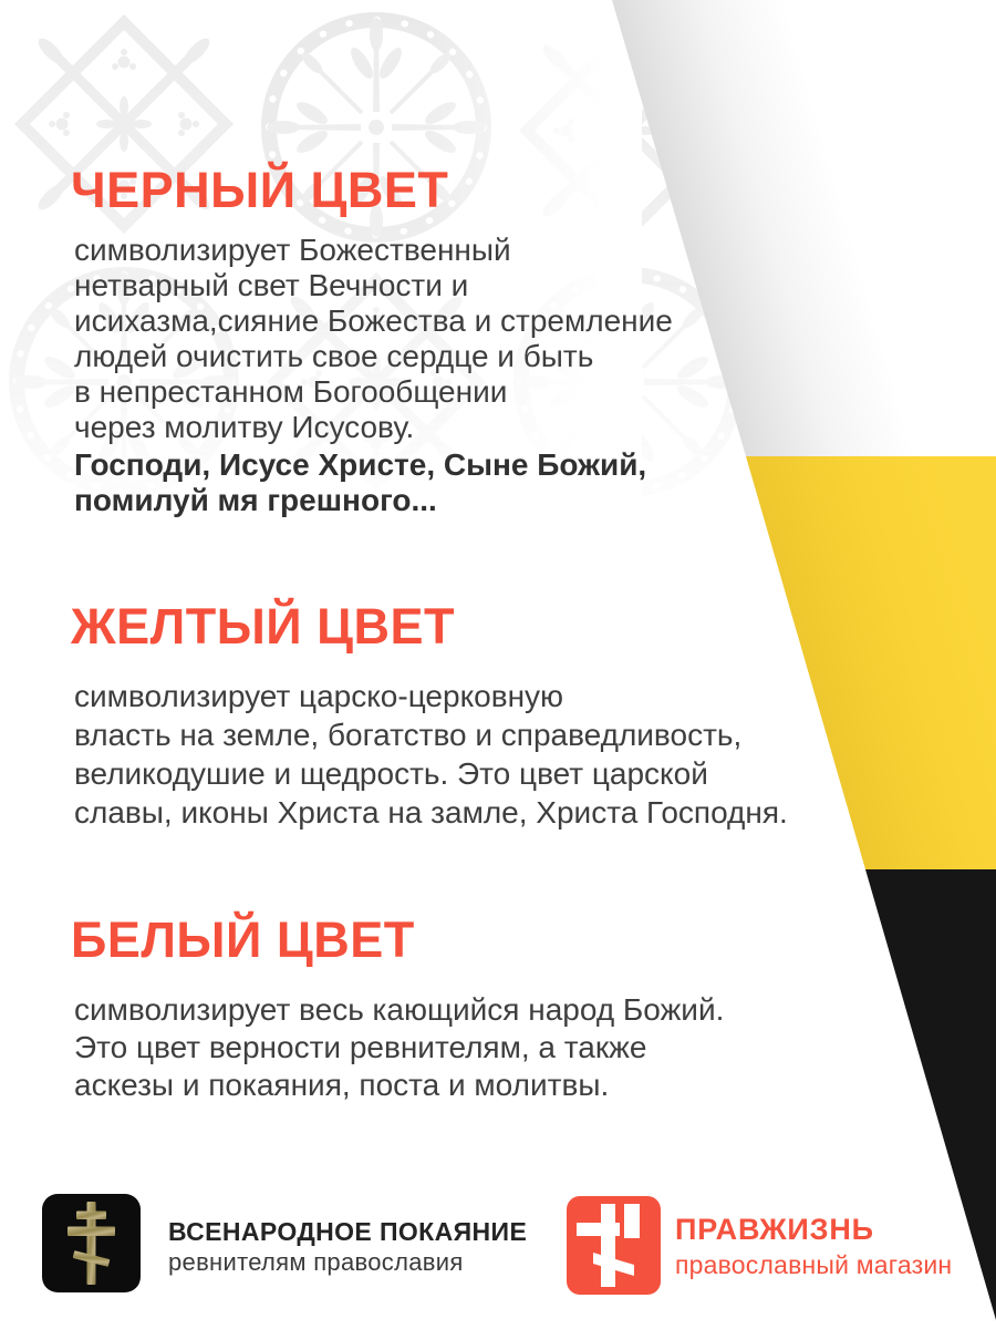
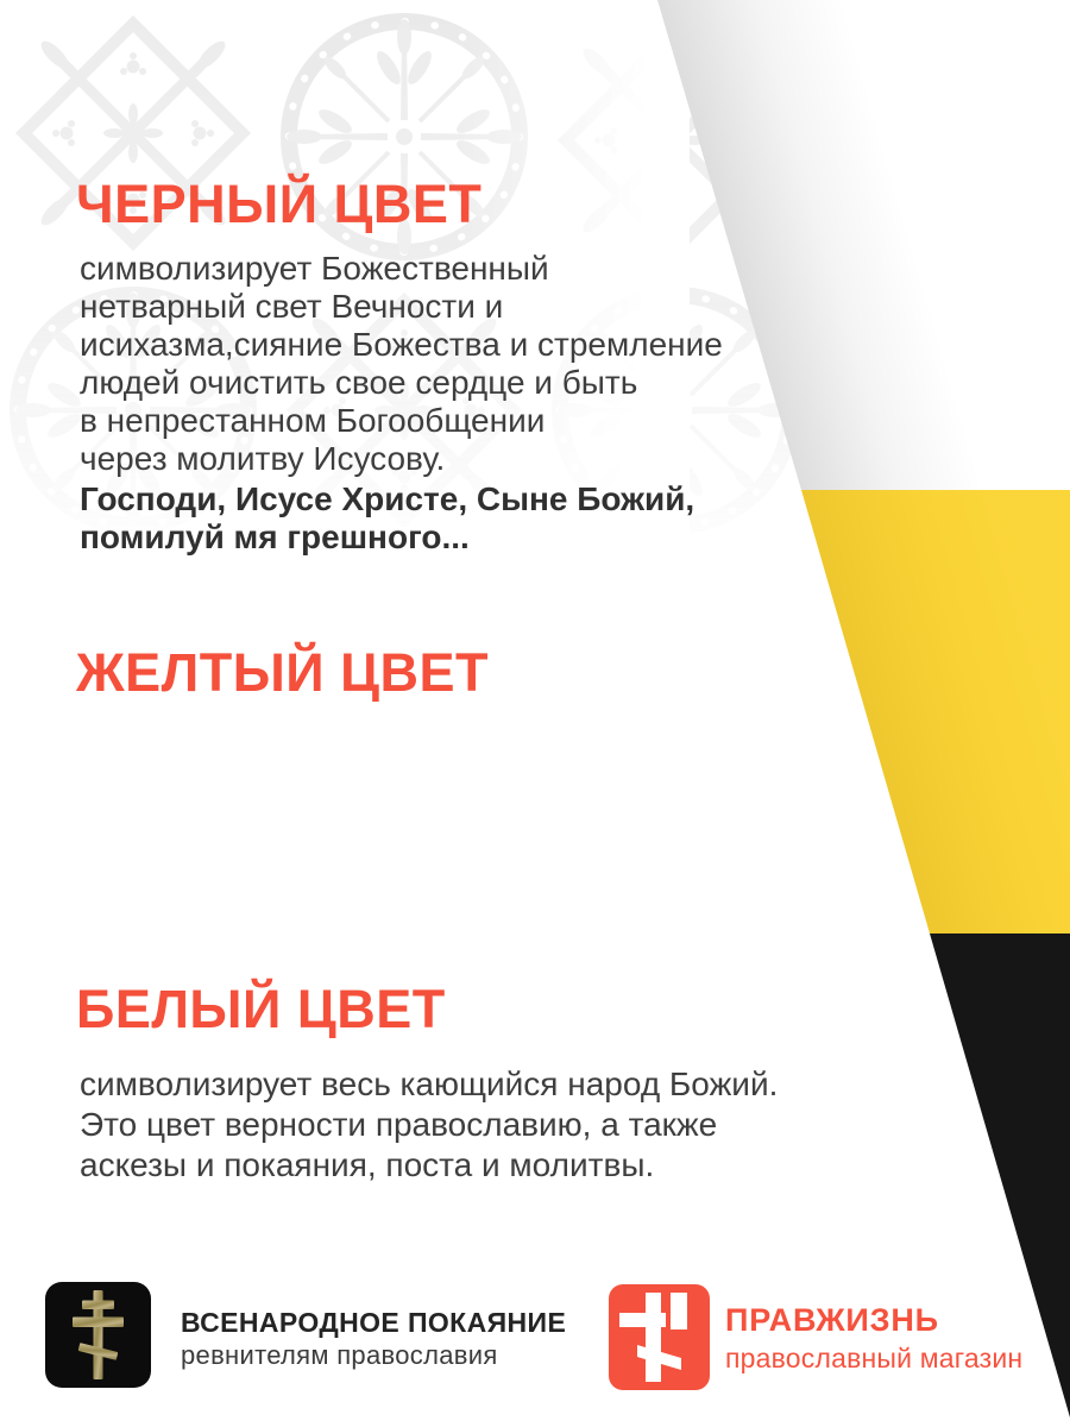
  ЧЕРНЫЙ ЦВЕТ
  символизирует Божественный
  нетварный свет Вечности и
  исихазма,сияние Божества и стремление
  людей очистить свое сердце и быть
  в непрестанном Богообщении
  через молитву Исусову.
  Господи, Исусе Христе, Сыне Божий,
  помилуй мя грешного...
  ЖЕЛТЫЙ ЦВЕТ
- символизирует царско-церковную
- власть на земле, богатство и справедливость,
- великодушие и щедрость. Это цвет царской
- славы, иконы Христа на замле, Христа Господня.
  БЕЛЫЙ ЦВЕТ
  символизирует весь кающийся народ Божий.
- Это цвет верности ревнителям, а также
+ Это цвет верности православию, а также
  аскезы и покаяния, поста и молитвы.
  ВСЕНАРОДНОЕ ПОКАЯНИЕ
  ревнителям православия
  ПРАВЖИЗНЬ
  православный магазин
